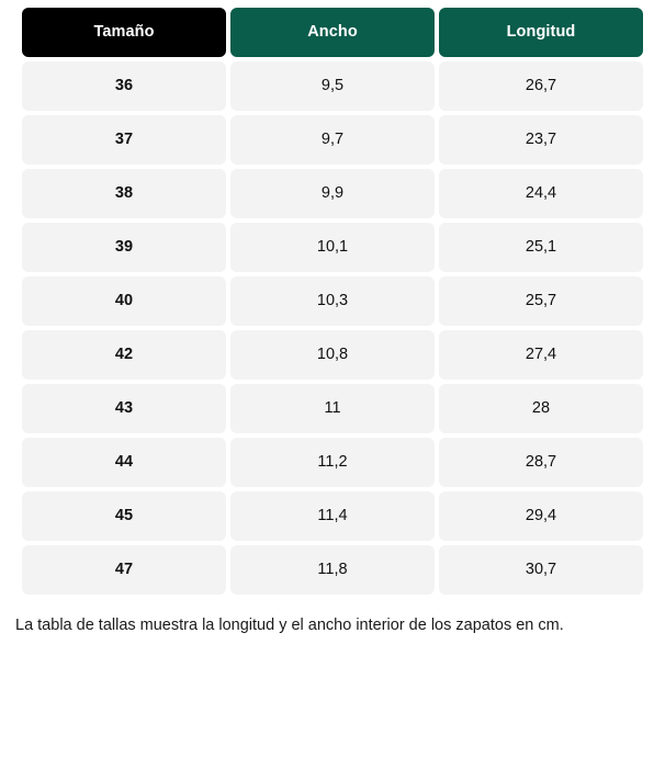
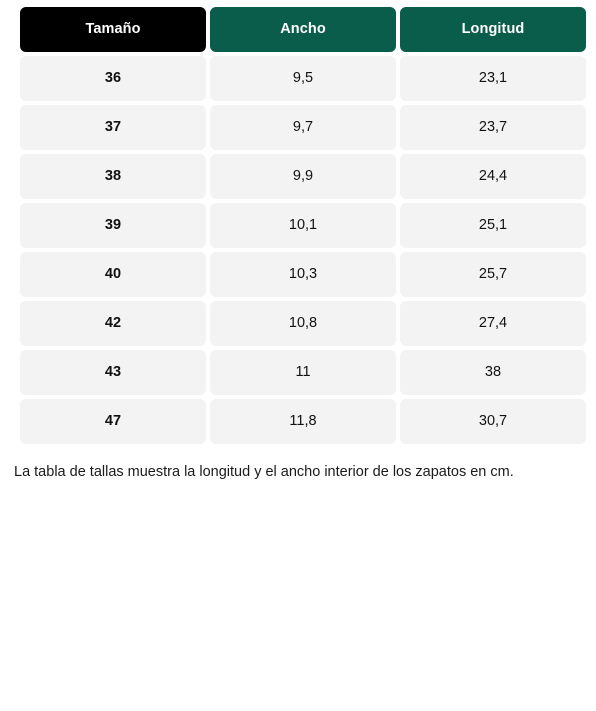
  Tamaño	Ancho	Longitud
- 36	9,5	26,7
+ 36	9,5	23,1
  37	9,7	23,7
  38	9,9	24,4
  39	10,1	25,1
  40	10,3	25,7
  42	10,8	27,4
- 43	11	28
+ 43	11	38
- 44	11,2	28,7
- 45	11,4	29,4
  47	11,8	30,7
  La tabla de tallas muestra la longitud y el ancho interior de los zapatos en cm.
